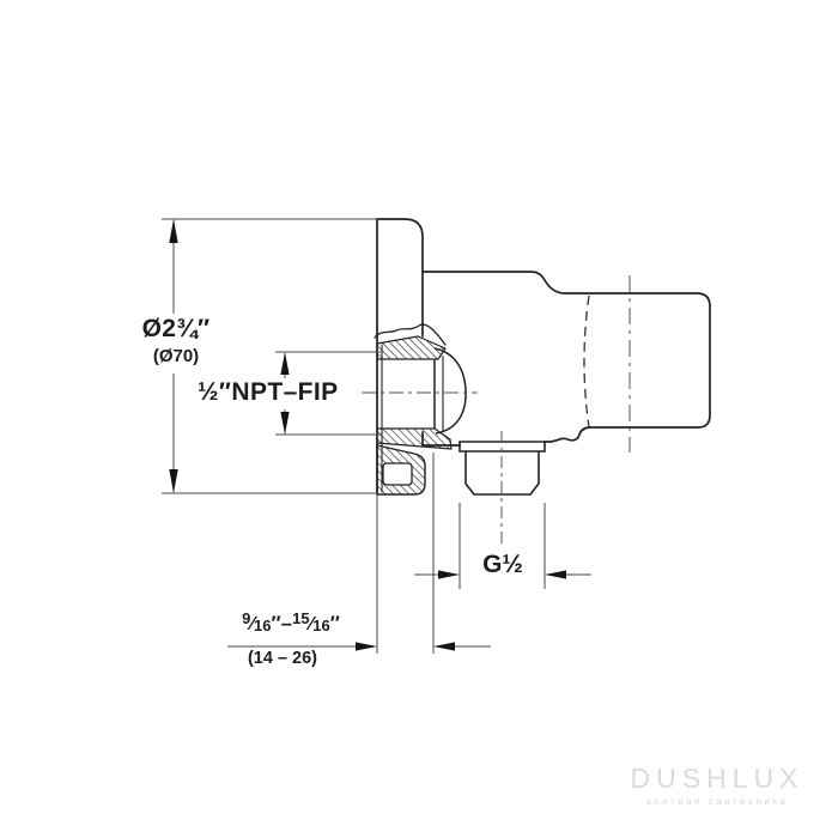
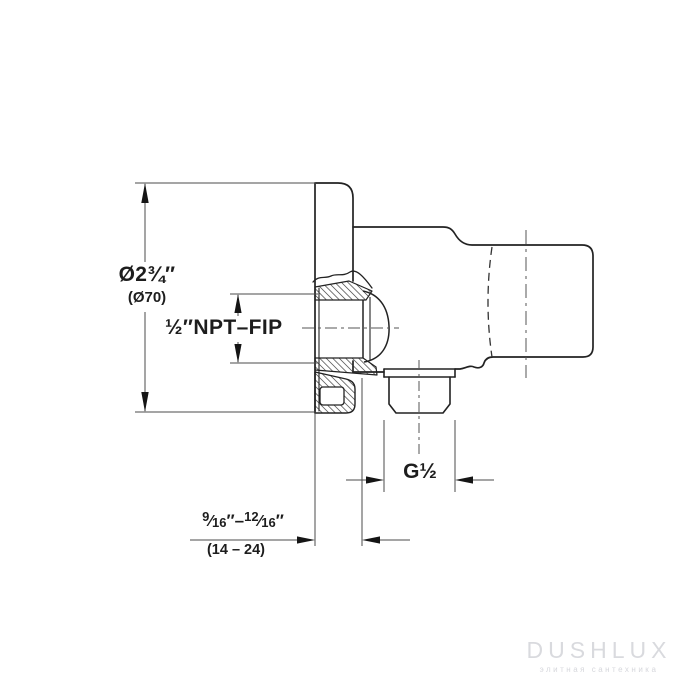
  Ø2¾″
  (Ø70)
  ½″NPT–FIP
  G½
- 9⁄16″–15⁄16″
+ 9⁄16″–12⁄16″
- (14 – 26)
+ (14 – 24)
  DUSHLUX
  элитная сантехника
